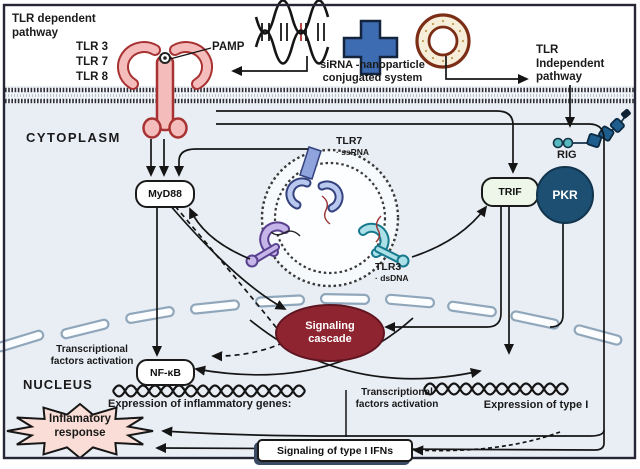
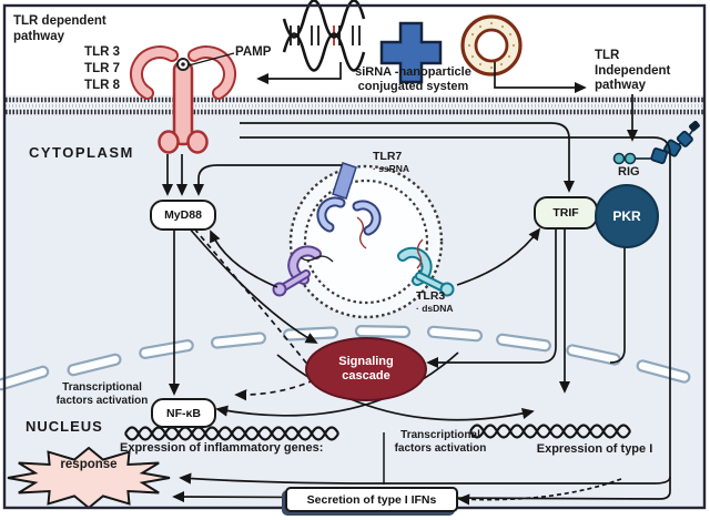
  TLR dependent
  pathway
  TLR 3
  TLR 7
  TLR 8
  PAMP
  siRNA -nanoparticle
  conjugated system
  TLR
  Independent
  pathway
  CYTOPLASM
  TLR7
  · ssRNA
  TLR3
  · dsDNA
  RIG
  MyD88
  TRIF
  PKR
  Signaling
  cascade
  Transcriptional
  factors activation
  NUCLEUS
  NF-κB
  Expression of inflammatory genes:
  Transcriptional
  factors activation
  Expression of type I
- Inflamatory
  response
- Signaling of type I IFNs
+ Secretion of type I IFNs
